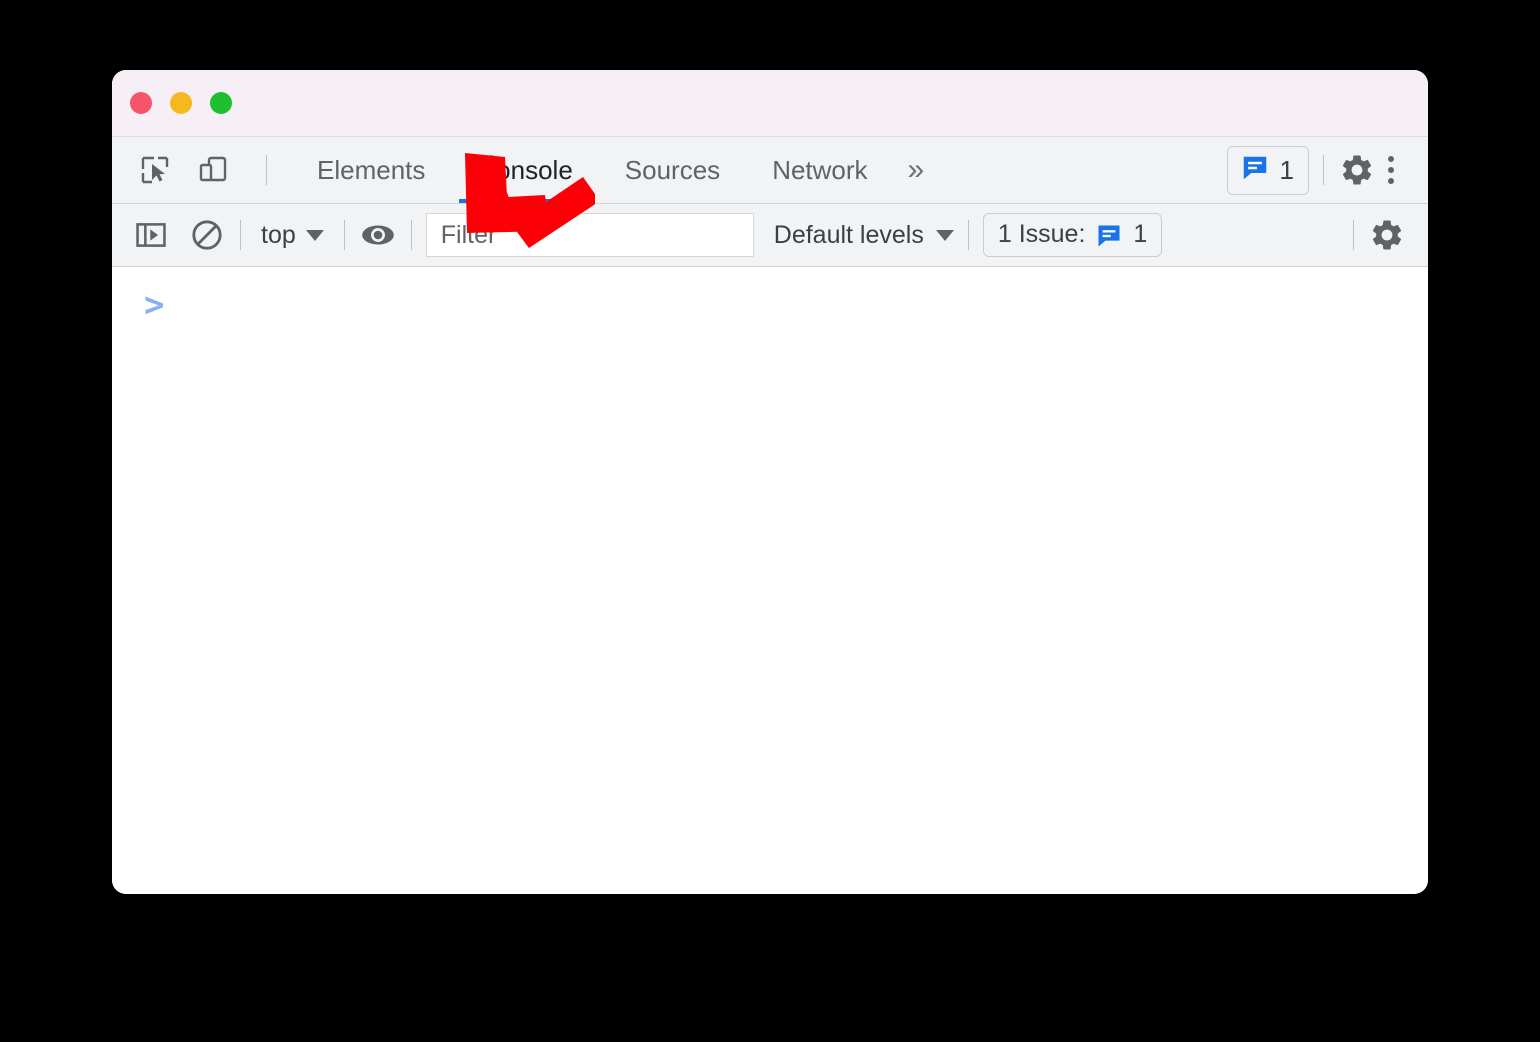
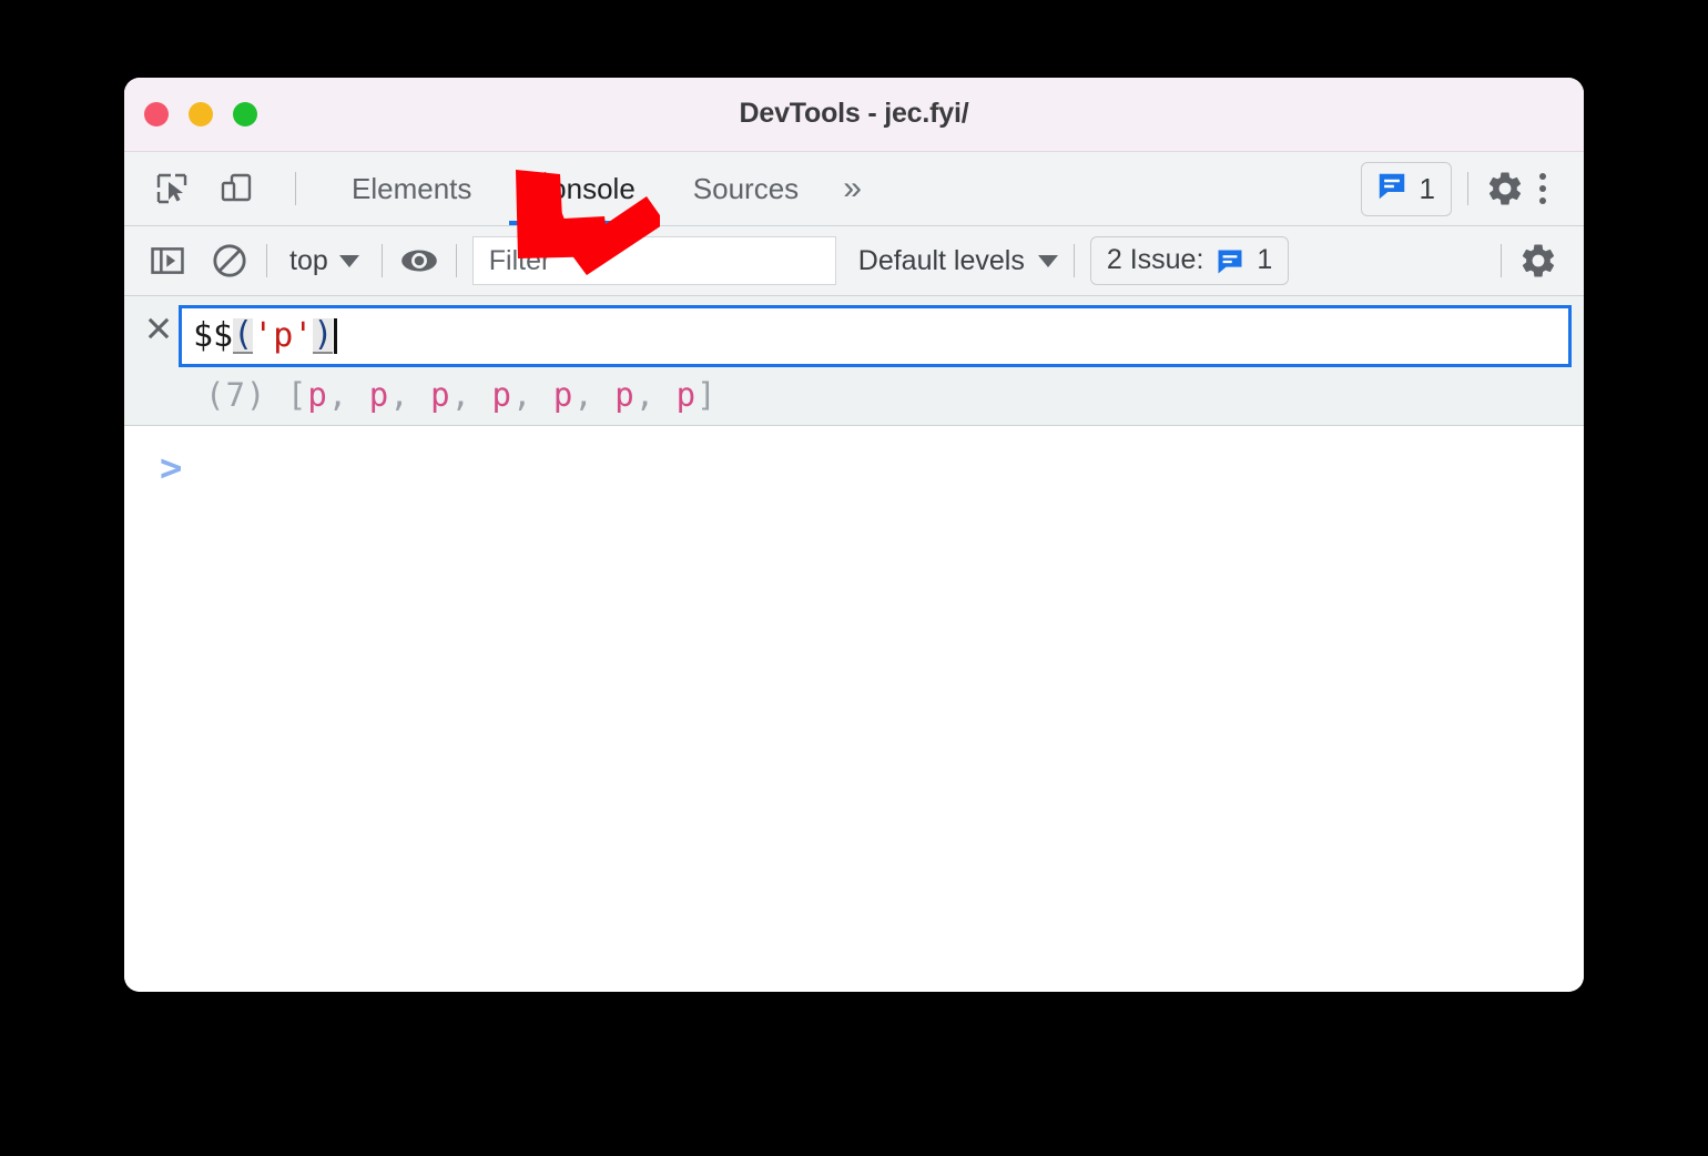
+ DevTools - jec.fyi/
  Elements
  nsole
  Sources
- Network
  »
  1
  top
  Filter
  Default levels
- 1 Issue:
+ 2 Issue:
  1
+ $$
+ (
+ 'p'
+ )
+ (7) [p, p, p, p, p, p, p]
  >
